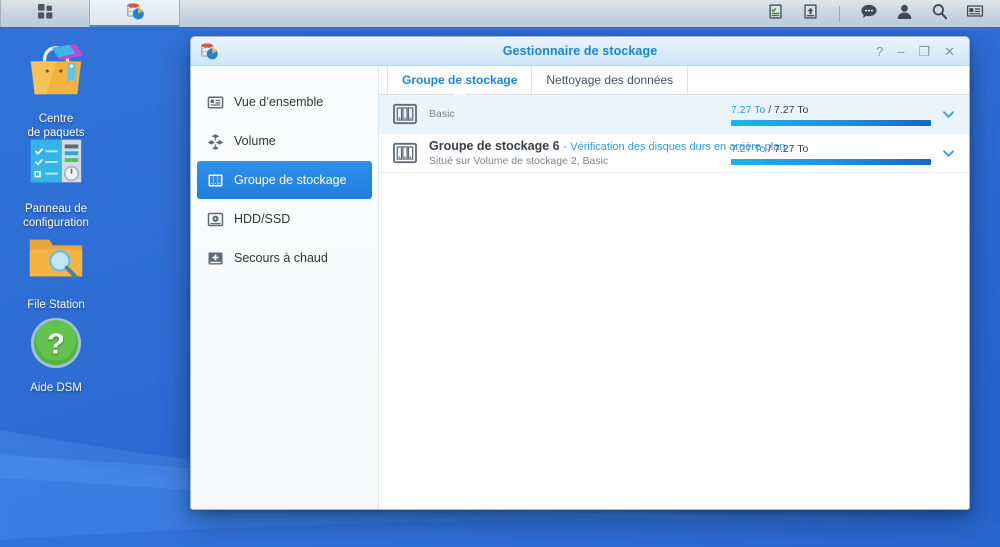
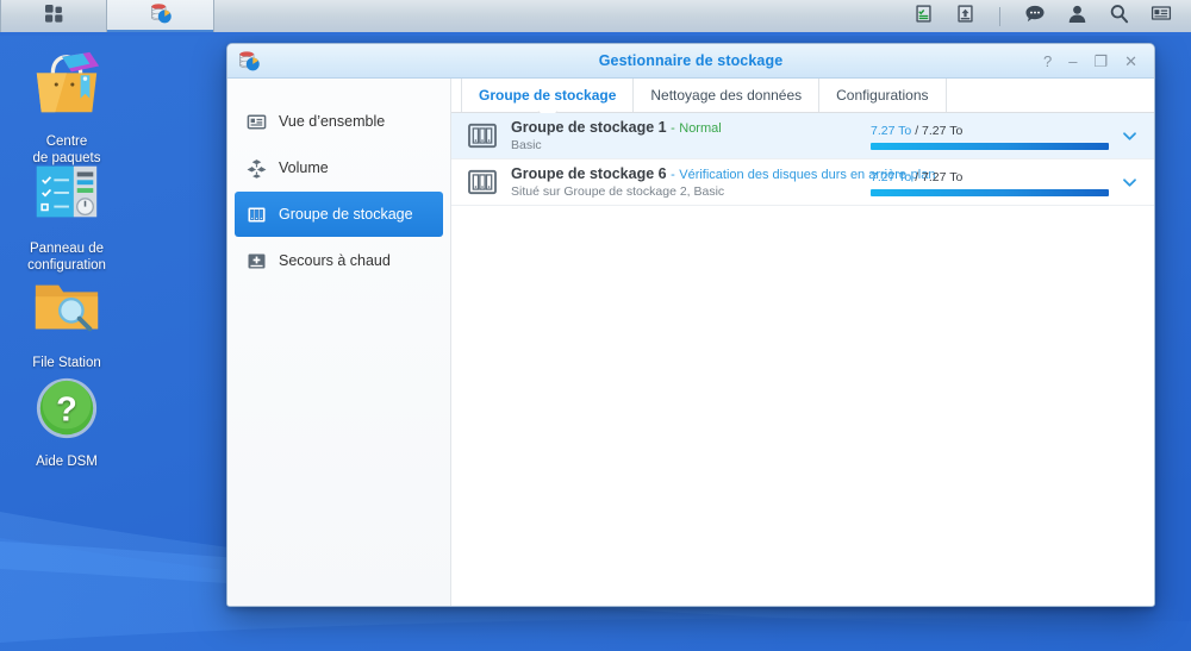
  Centre
  de paquets
  Panneau de
  configuration
  File Station
  ?
  Aide DSM
  Gestionnaire de stockage
  ?
  –
  ❐
  ✕
  Vue d’ensemble
  Volume
  Groupe de stockage
- HDD/SSD
  Secours à chaud
  Groupe de stockage
  Nettoyage des données
+ Configurations
+ Groupe de stockage 1 - Normal
  Basic
  7.27 To / 7.27 To
  Groupe de stockage 6 - Vérification des disques durs en arrière-plan
- Situé sur Volume de stockage 2, Basic
+ Situé sur Groupe de stockage 2, Basic
  7.27 To / 7.27 To
